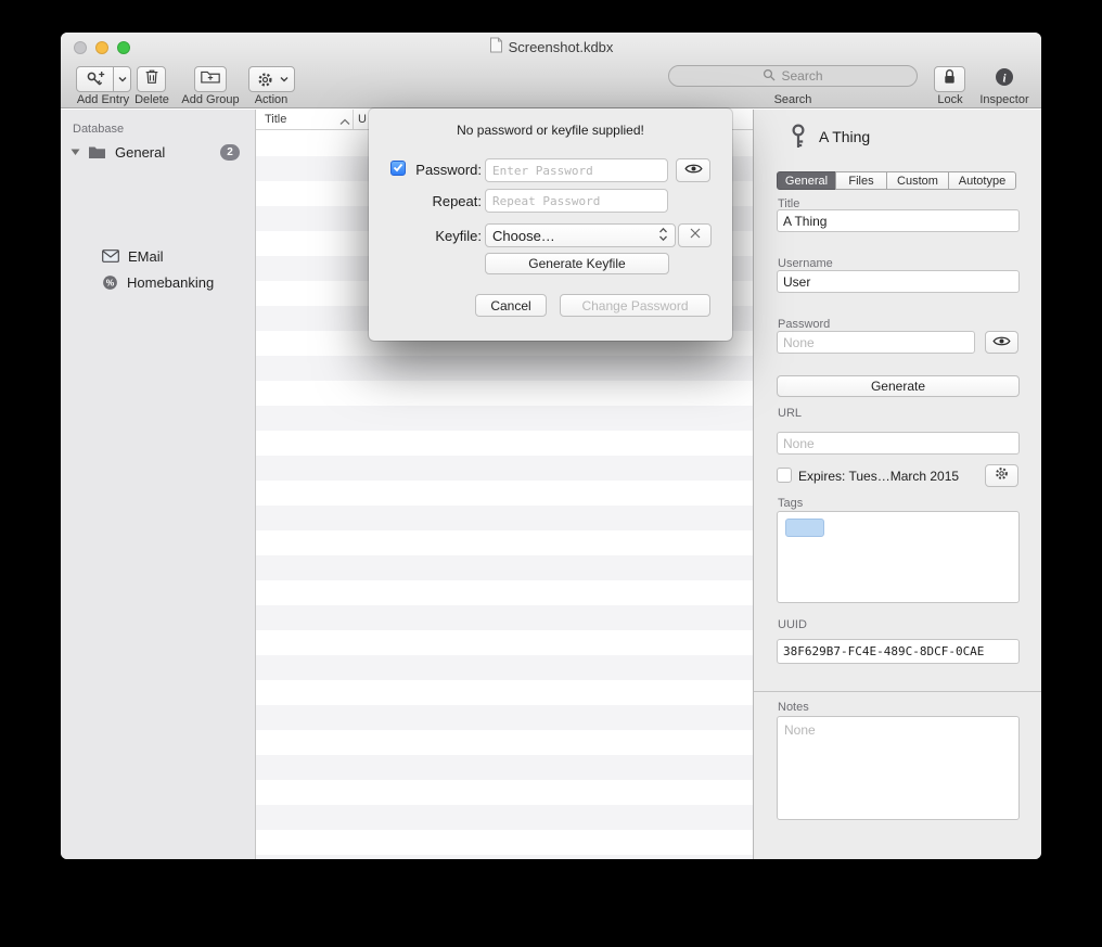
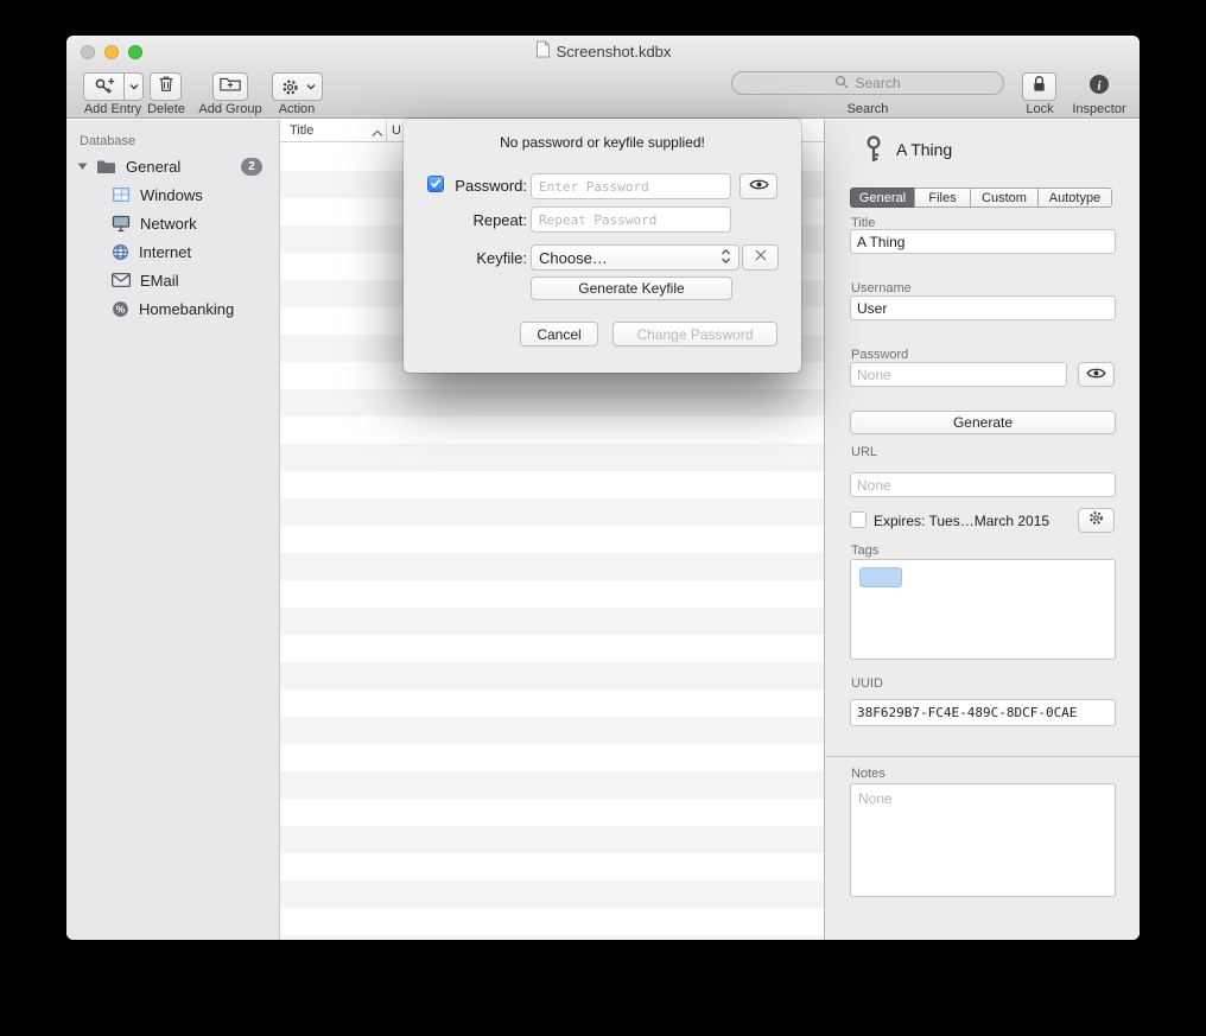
  Screenshot.kdbx
  Add Entry
  Delete
  Add Group
  Action
  Search
  Search
  Lock
  i
  Inspector
  Database
  General
  2
+ Windows
+ Network
+ Internet
  EMail
  %
  Homebanking
  Title
  U
  A Thing
  General
  Files
  Custom
  Autotype
  Title
  A Thing
  Username
  User
  Password
  None
  Generate
  URL
  None
  Expires: Tues…March 2015
  Tags
  UUID
  38F629B7-FC4E-489C-8DCF-0CAE
  Notes
  None
  No password or keyfile supplied!
  Password:
  Enter Password
  Repeat:
  Repeat Password
  Keyfile:
  Choose…
  Generate Keyfile
  Cancel
  Change Password
